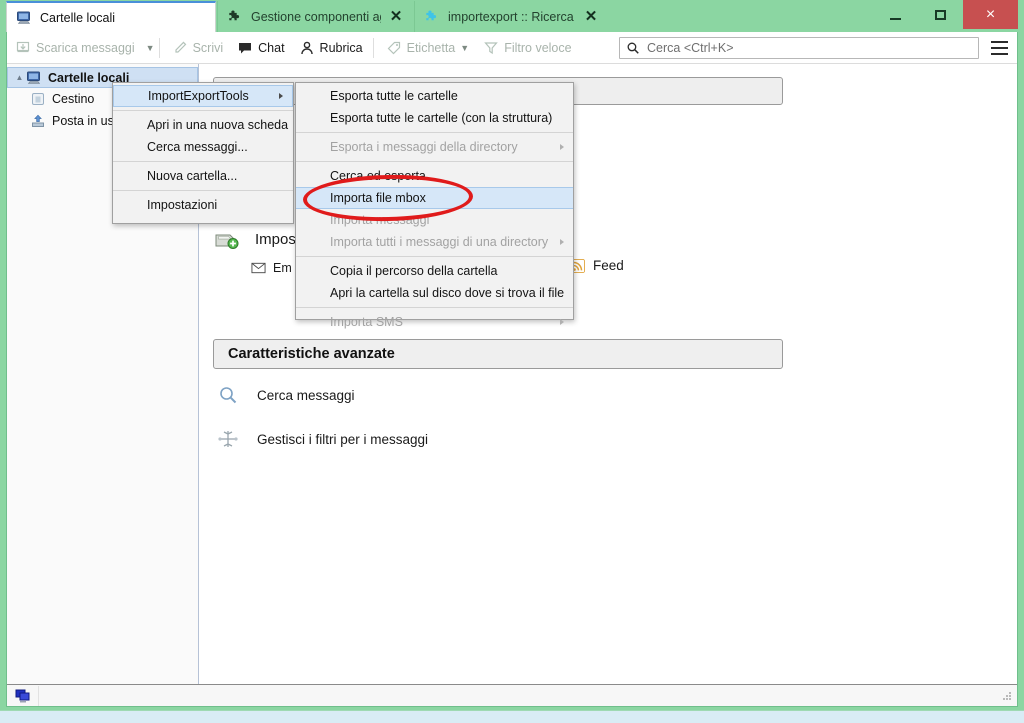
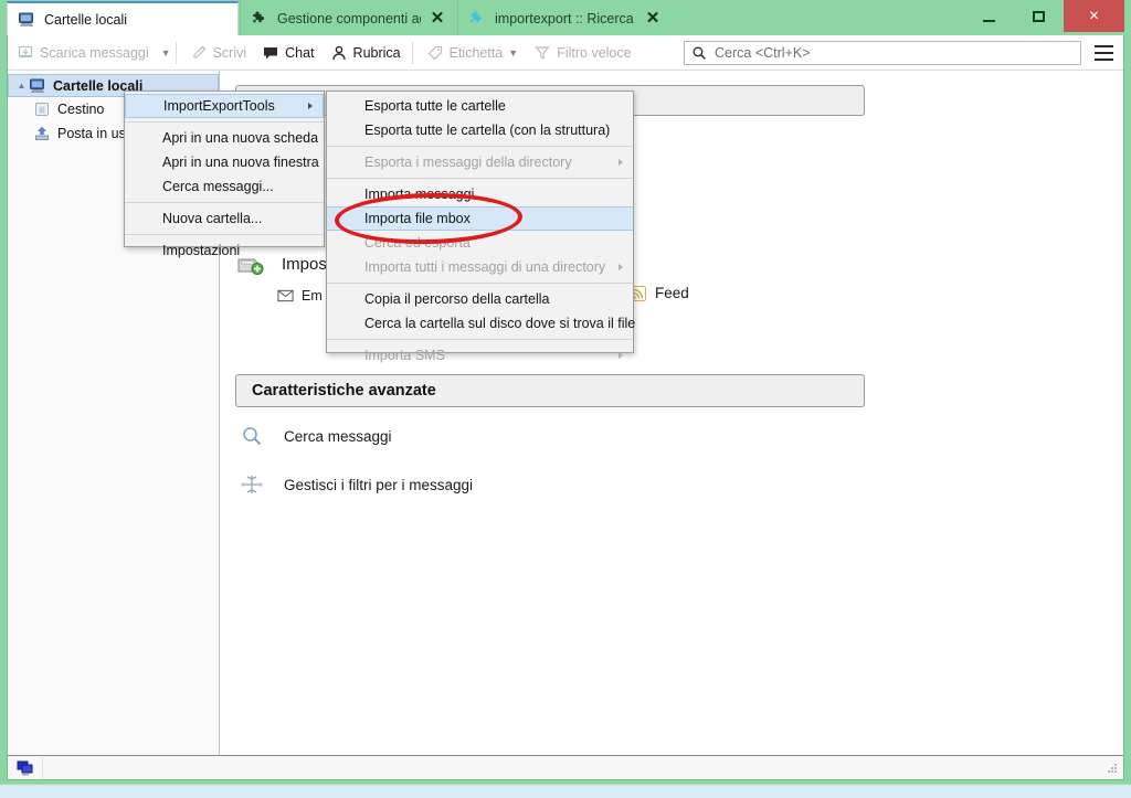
  Cartelle locali
  Gestione componenti a
  ✕
  importexport :: Ricerca
  ✕
  ×
  Scarica messaggi
  ▼
  Scrivi
  Chat
  Rubrica
  Etichetta
  ▼
  Filtro veloce
  Cerca <Ctrl+K>
  ▲
  Cartelle locali
  Cestino
  Posta in us
  Impos
  Em
  Feed
  Caratteristiche avanzate
  Cerca messaggi
  Gestisci i filtri per i messaggi
  ImportExportTools
  Apri in una nuova scheda
+ Apri in una nuova finestra
  Cerca messaggi...
  Nuova cartella...
  Impostazioni
  Esporta tutte le cartelle
- Esporta tutte le cartelle (con la struttura)
+ Esporta tutte le cartella (con la struttura)
  Esporta i messaggi della directory
- Cerca ed esporta
+ Importa messaggi
  Importa file mbox
- Importa messaggi
+ Cerca ed esporta
  Importa tutti i messaggi di una directory
  Copia il percorso della cartella
- Apri la cartella sul disco dove si trova il file
+ Cerca la cartella sul disco dove si trova il file
  Importa SMS
